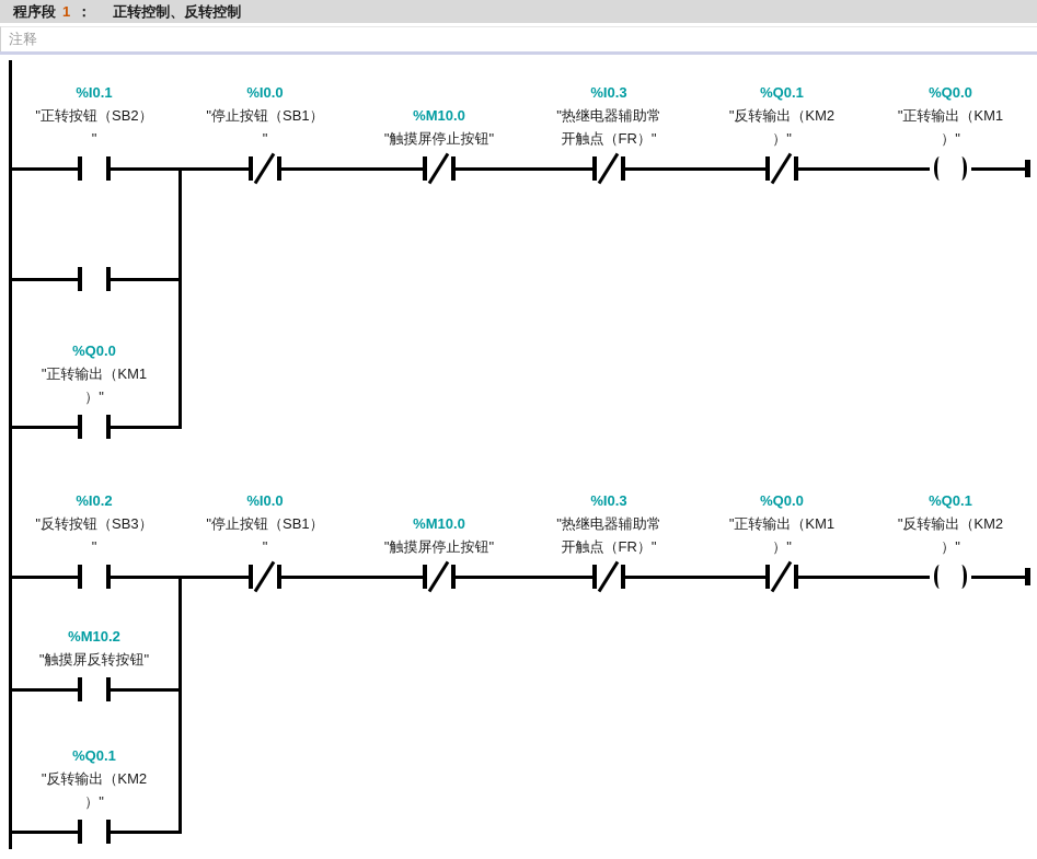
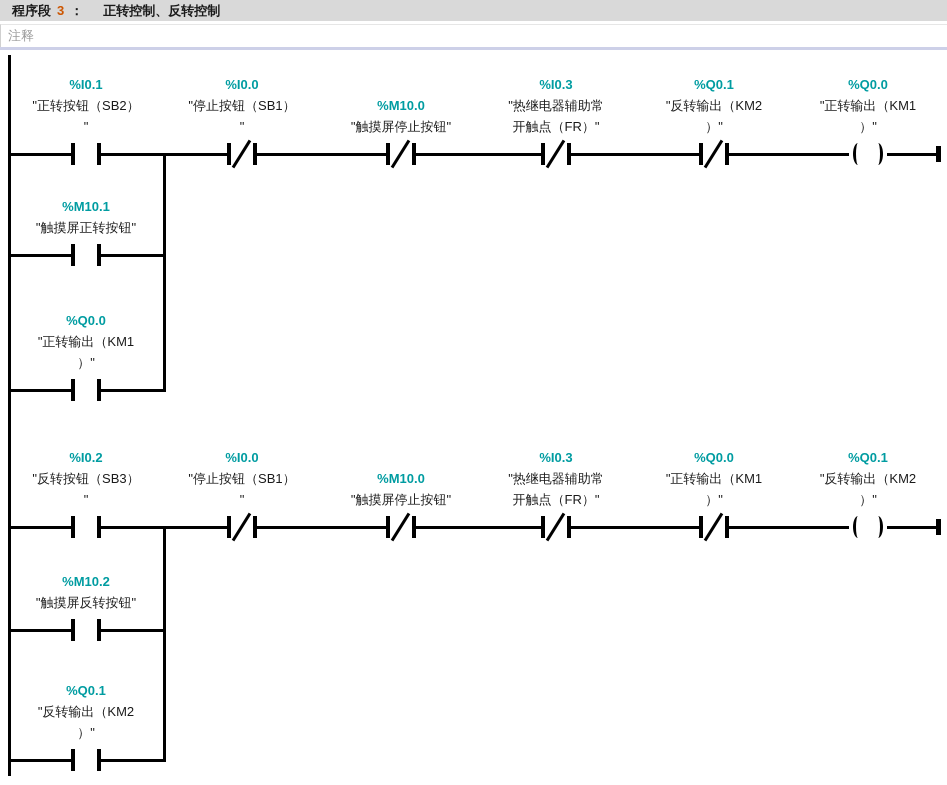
  %I0.1
  "正转按钮（SB2）
  "
  %I0.0
  "停止按钮（SB1）
  "
  %M10.0
  "触摸屏停止按钮"
  %I0.3
  "热继电器辅助常
  开触点（FR）"
  %Q0.1
  "反转输出（KM2
  ）"
  %Q0.0
  "正转输出（KM1
  ）"
+ %M10.1
+ "触摸屏正转按钮"
  %Q0.0
  "正转输出（KM1
  ）"
  %I0.2
  "反转按钮（SB3）
  "
  %I0.0
  "停止按钮（SB1）
  "
  %M10.0
  "触摸屏停止按钮"
  %I0.3
  "热继电器辅助常
  开触点（FR）"
  %Q0.0
  "正转输出（KM1
  ）"
  %Q0.1
  "反转输出（KM2
  ）"
  %M10.2
  "触摸屏反转按钮"
  %Q0.1
  "反转输出（KM2
  ）"
  程序段
- 1
+ 3
  ：
  正转控制、反转控制
  注释
